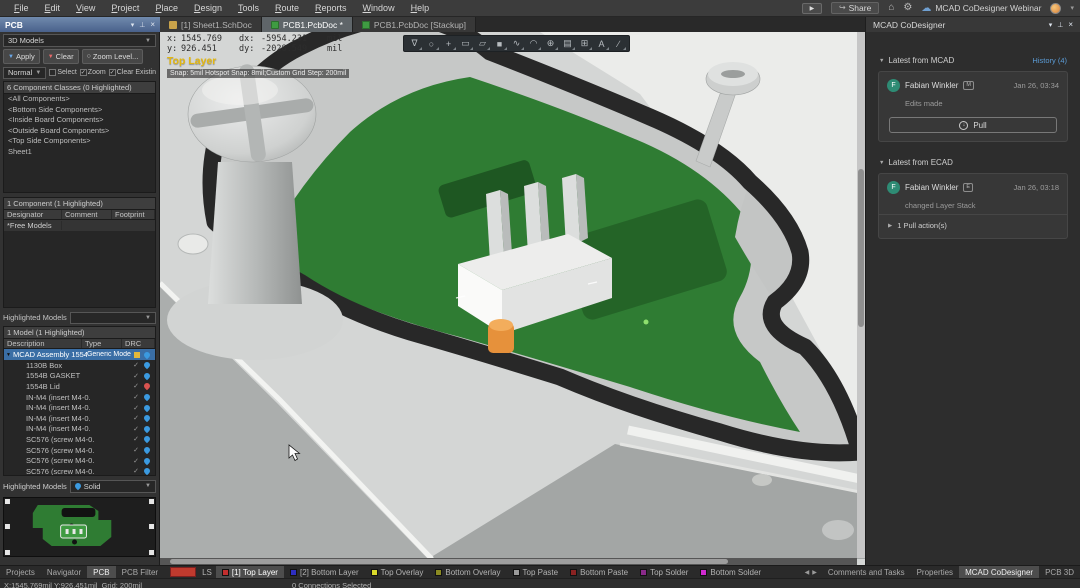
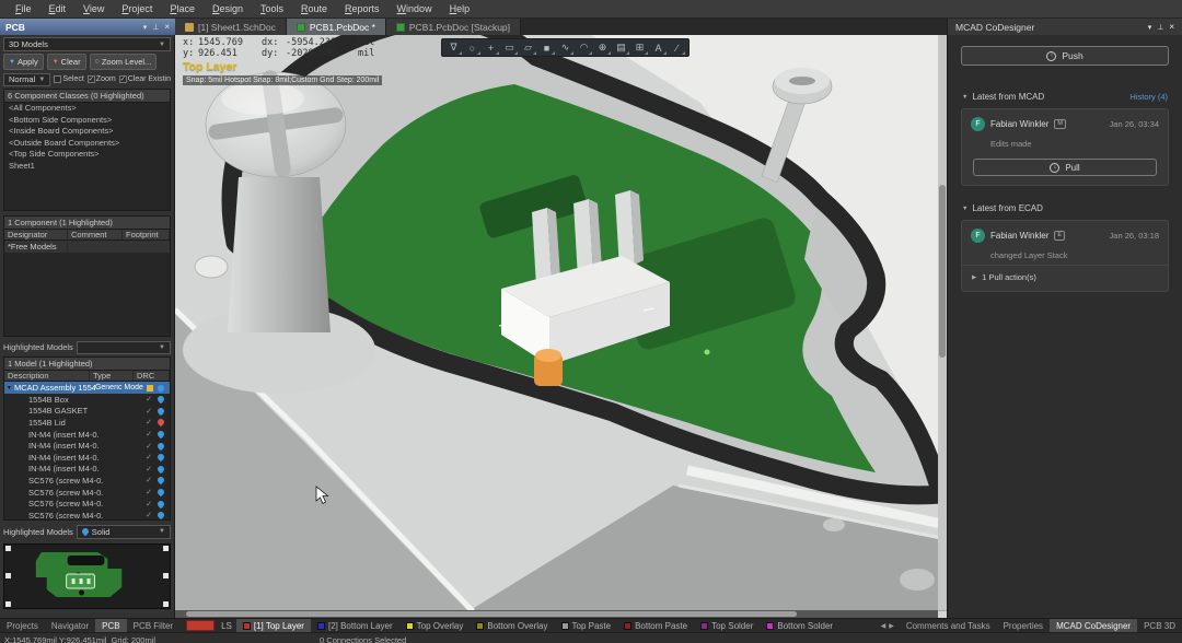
  File
  Edit
  View
  Project
  Place
  Design
  Tools
  Route
  Reports
  Window
  Help
- ↪
- Share
- ⌂
- ⚙
- ☁
- MCAD CoDesigner Webinar
  PCB
  ×
  [1] Sheet1.SchDoc
  PCB1.PcbDoc *
  PCB1.PcbDoc [Stackup]
  MCAD CoDesigner
  ×
  3D Models
  Apply
  Clear
  Zoom Level...
  Normal
  6 Component Classes (0 Highlighted)
  <All Components>
  <Bottom Side Components>
  <Inside Board Components>
  <Outside Board Components>
  <Top Side Components>
  Sheet1
  1 Component (1 Highlighted)
  Designator
  Comment
  Footprint
  *Free Models
  Highlighted Models
  1 Model (1 Highlighted)
  Description
  Type
  DRC
  MCAD Assembly 1554
- 1130B Box
+ 1554B Box
  1554B GASKET
  1554B Lid
  IN-M4 (insert M4-0.
  IN-M4 (insert M4-0.
  IN-M4 (insert M4-0.
  IN-M4 (insert M4-0.
  SC576 (screw M4-0.
  SC576 (screw M4-0.
  SC576 (screw M4-0.
  SC576 (screw M4-0.
  Highlighted Models
  Solid
  x: 1545.769 dx: -5954.231 mil
  y: 926.451 dy: -2028.549 mil
  Top Layer
  ∇
  ○
  +
  ▭
  ▱
  ■
  ∿
  ◠
  ⊕
  ▤
  ⊞
  A
  ∕
+ Push
  Latest from MCAD
  History (4)
  Fabian Winkler
  Jan 26, 03:34
  Edits made
  Pull
  Latest from ECAD
  Fabian Winkler
  Jan 26, 03:18
  changed Layer Stack
  1 Pull action(s)
  Projects
  Navigator
  PCB
  PCB Filter
  LS
  [1] Top Layer
  [2] Bottom Layer
  Top Overlay
  Bottom Overlay
  Top Paste
  Bottom Paste
  Top Solder
  Bottom Solder
  Comments and Tasks
  Properties
  MCAD CoDesigner
  PCB 3D
  X:1545.769mil Y:926.451mil Grid: 200mil
  0 Connections Selected
